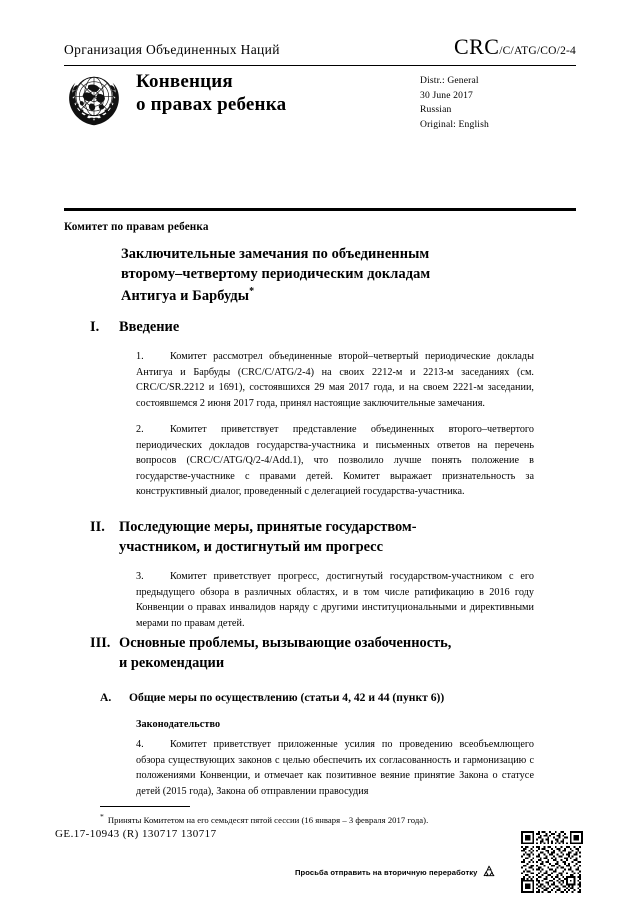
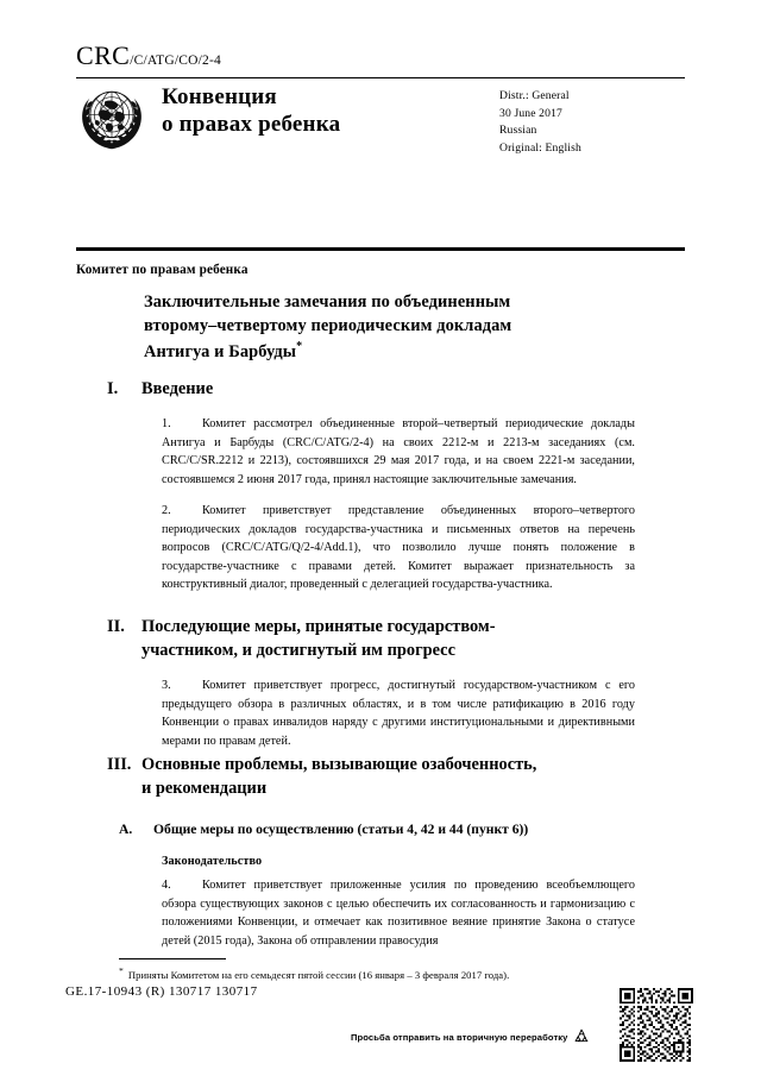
- Организация Объединенных Наций
  CRC/C/ATG/CO/2-4
  Конвенция
  о правах ребенка
  Distr.: General
  30 June 2017
  Russian
  Original: English
  Комитет по правам ребенка
  Заключительные замечания по объединенным
  второму–четвертому периодическим докладам
  Антигуа и Барбуды*
  I.
  Введение
- 1. Комитет рассмотрел объединенные второй–четвертый периодические доклады Антигуа и Барбуды (CRC/C/ATG/2-4) на своих 2212-м и 2213-м заседаниях (см. CRC/C/SR.2212 и 1691), состоявшихся 29 мая 2017 года, и на своем 2221-м заседании, состоявшемся 2 июня 2017 года, принял настоящие заключительные замечания.
+ 1. Комитет рассмотрел объединенные второй–четвертый периодические доклады Антигуа и Барбуды (CRC/C/ATG/2-4) на своих 2212-м и 2213-м заседаниях (см. CRC/C/SR.2212 и 2213), состоявшихся 29 мая 2017 года, и на своем 2221-м заседании, состоявшемся 2 июня 2017 года, принял настоящие заключительные замечания.
  2. Комитет приветствует представление объединенных второго–четвертого периодических докладов государства-участника и письменных ответов на перечень вопросов (CRC/C/ATG/Q/2-4/Add.1), что позволило лучше понять положение в государстве-участнике с правами детей. Комитет выражает признательность за конструктивный диалог, проведенный с делегацией государства-участника.
  II.
  Последующие меры, принятые государством-
  участником, и достигнутый им прогресс
  3. Комитет приветствует прогресс, достигнутый государством-участником с его предыдущего обзора в различных областях, и в том числе ратификацию в 2016 году Конвенции о правах инвалидов наряду с другими институциональными и директивными мерами по правам детей.
  III.
  Основные проблемы, вызывающие озабоченность,
  и рекомендации
  A.
  Общие меры по осуществлению (статьи 4, 42 и 44 (пункт 6))
  Законодательство
  4. Комитет приветствует приложенные усилия по проведению всеобъемлющего обзора существующих законов с целью обеспечить их согласованность и гармонизацию с положениями Конвенции, и отмечает как позитивное веяние принятие Закона о статусе детей (2015 года), Закона об отправлении правосудия
  * Приняты Комитетом на его семьдесят пятой сессии (16 января – 3 февраля 2017 года).
  GE.17-10943 (R) 130717 130717
  Просьба отправить на вторичную переработку
